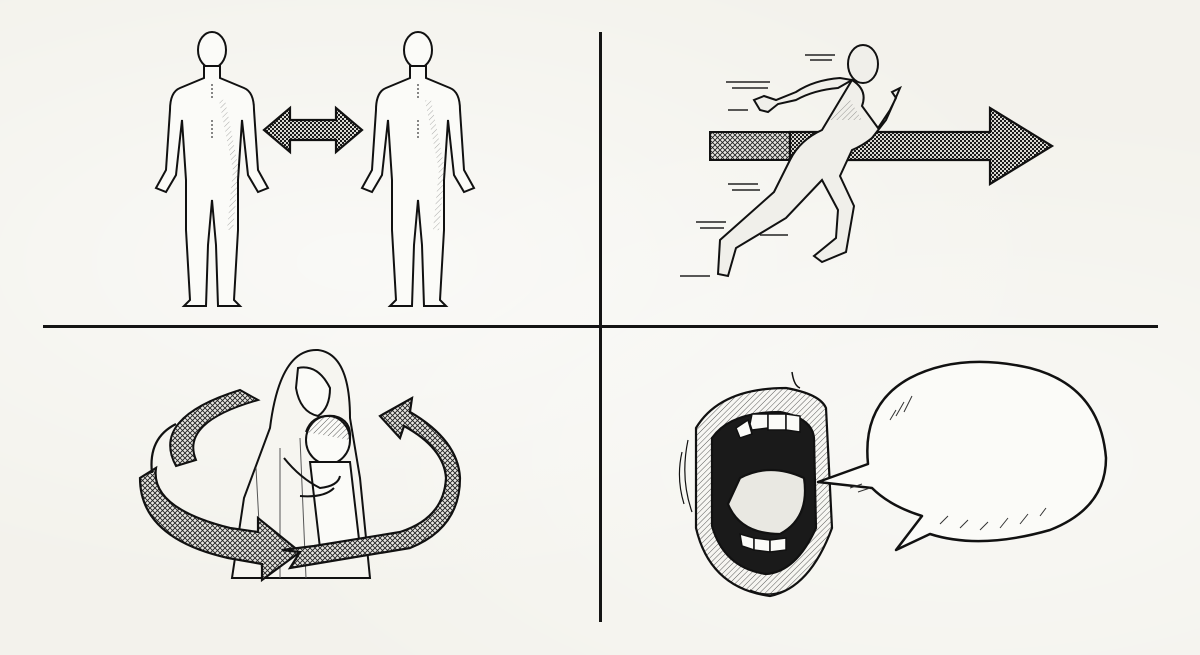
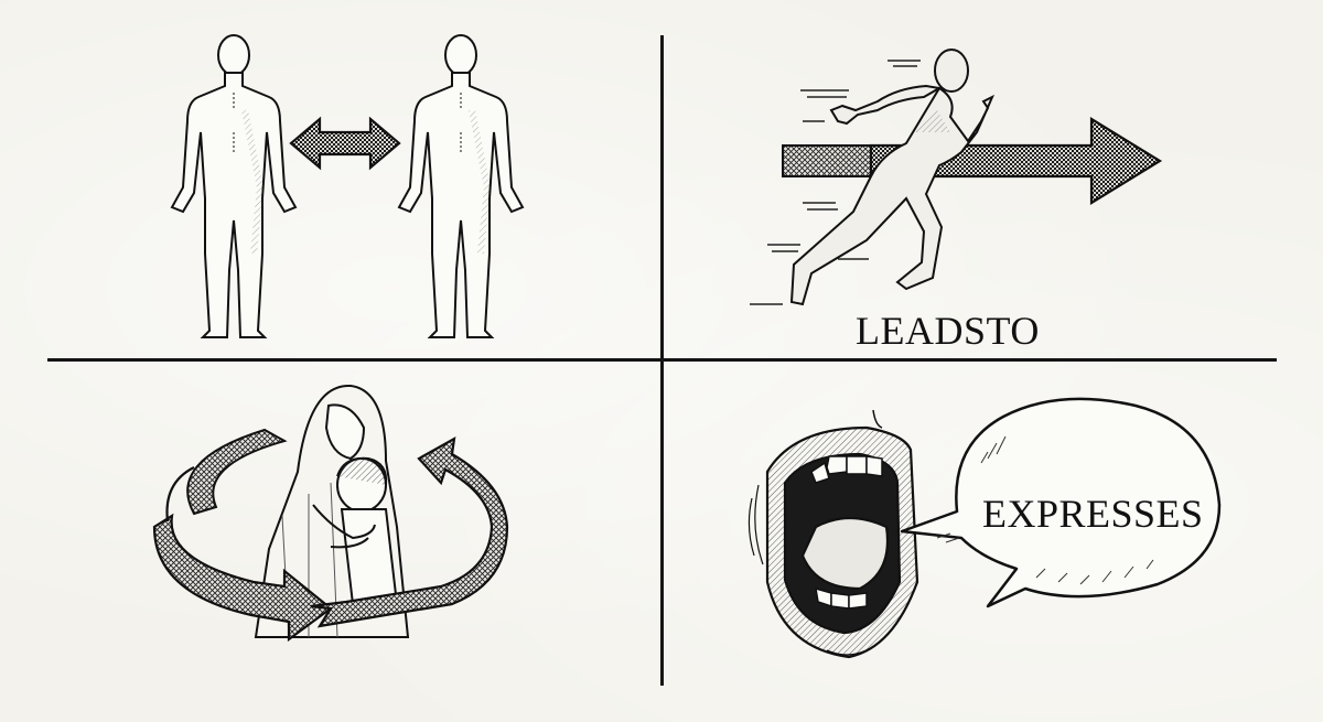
+ LEADSTO
+ EXPRESSES
